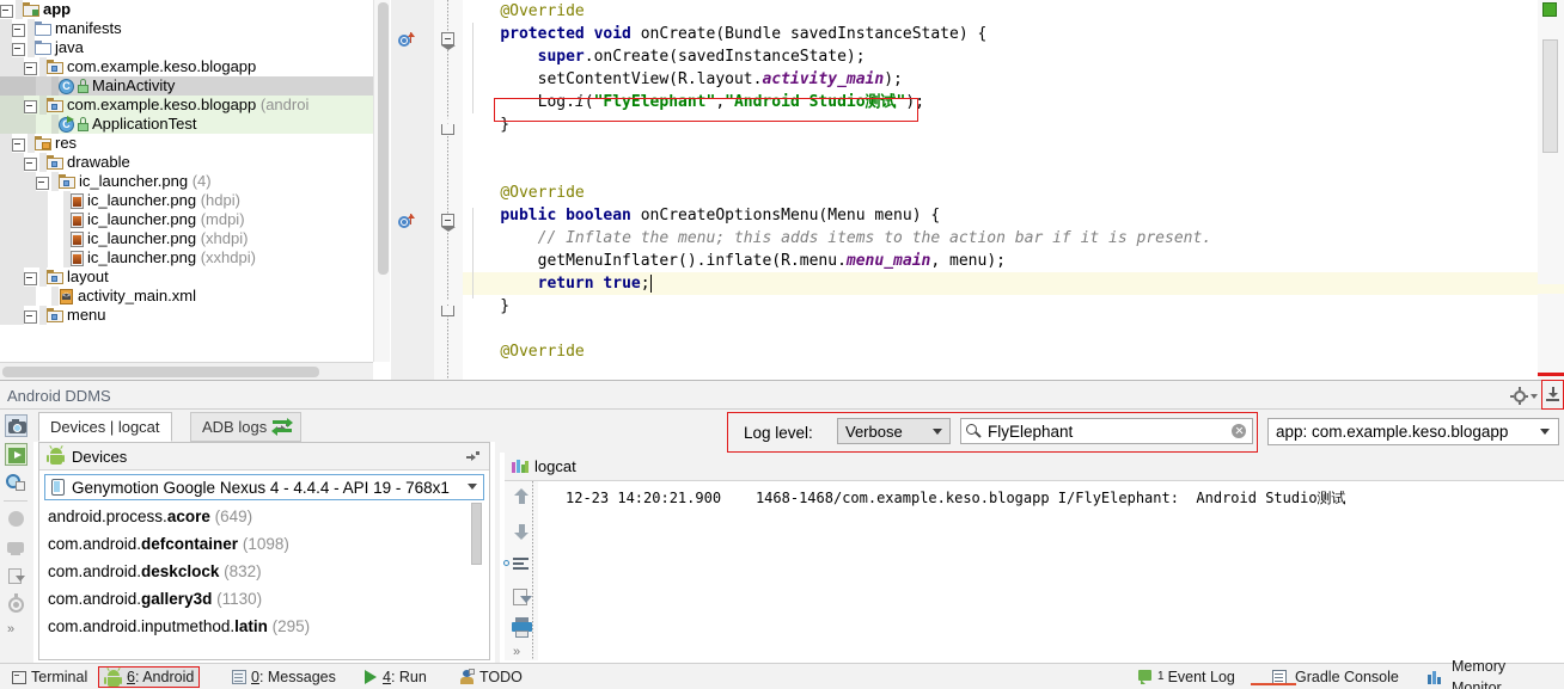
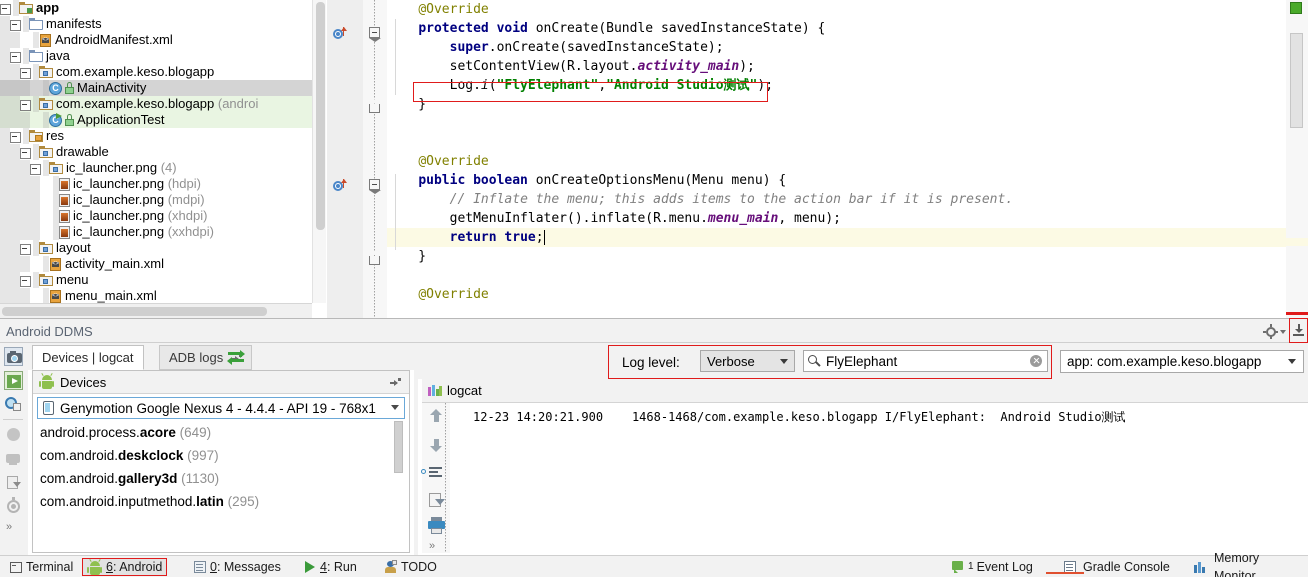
  app
  manifests
+ AndroidManifest.xml
  java
  com.example.keso.blogapp
  C
  MainActivity
  com.example.keso.blogapp
  (androi
  C
  ApplicationTest
  res
  drawable
  ic_launcher.png
  (4)
  ic_launcher.png
  (hdpi)
  ic_launcher.png
  (mdpi)
  ic_launcher.png
  (xhdpi)
  ic_launcher.png
  (xxhdpi)
  layout
  activity_main.xml
  menu
+ menu_main.xml
  @Override
  protected void onCreate(Bundle savedInstanceState) {
  super.onCreate(savedInstanceState);
  setContentView(R.layout.activity_main);
  Log.i("FlyElephant","Android Studio测试");
  }
  @Override
  public boolean onCreateOptionsMenu(Menu menu) {
  // Inflate the menu; this adds items to the action bar if it is present.
  getMenuInflater().inflate(R.menu.menu_main, menu);
  return true;
  }
  @Override
  Android DDMS
  »
  Devices | logcat
  ADB logs
  Devices
  Genymotion Google Nexus 4 - 4.4.4 - API 19 - 768x1
  android.process.acore (649)
- com.android.defcontainer (1098)
- com.android.deskclock (832)
+ com.android.deskclock (997)
  com.android.gallery3d (1130)
  com.android.inputmethod.latin (295)
  logcat
  »
  12-23 14:20:21.900 1468-1468/com.example.keso.blogapp I/FlyElephant: Android Studio测试
  Log level:
  Verbose
  FlyElephant
  app: com.example.keso.blogapp
  Terminal
  6
  : Android
  0
  : Messages
  4
  : Run
  TODO
  1
  Event Log
  Gradle Console
  Memory Monitor
